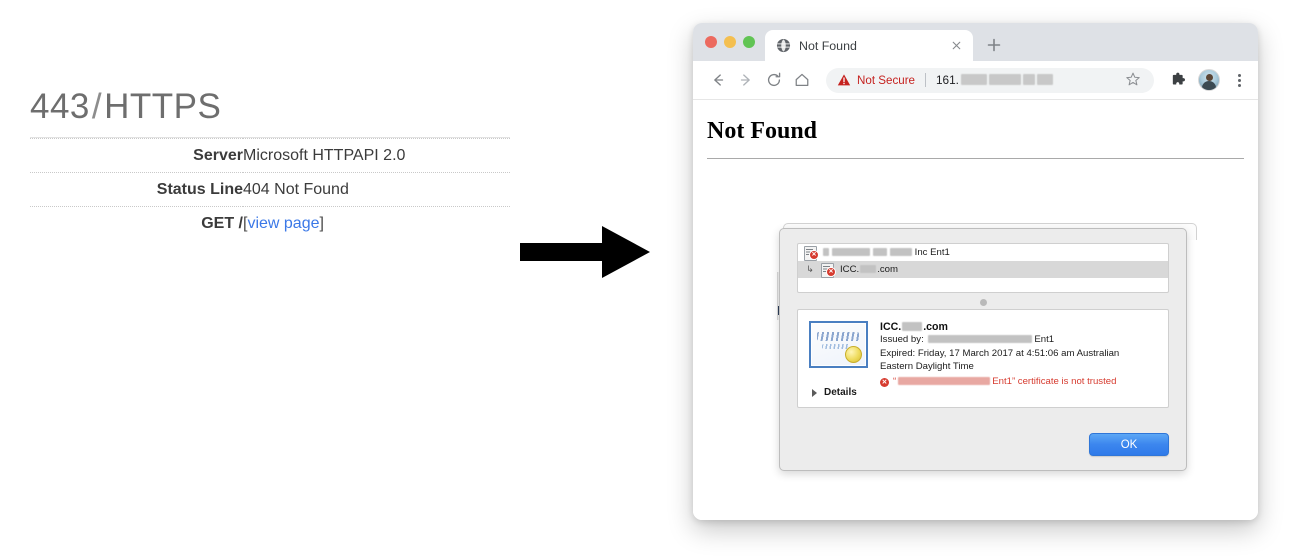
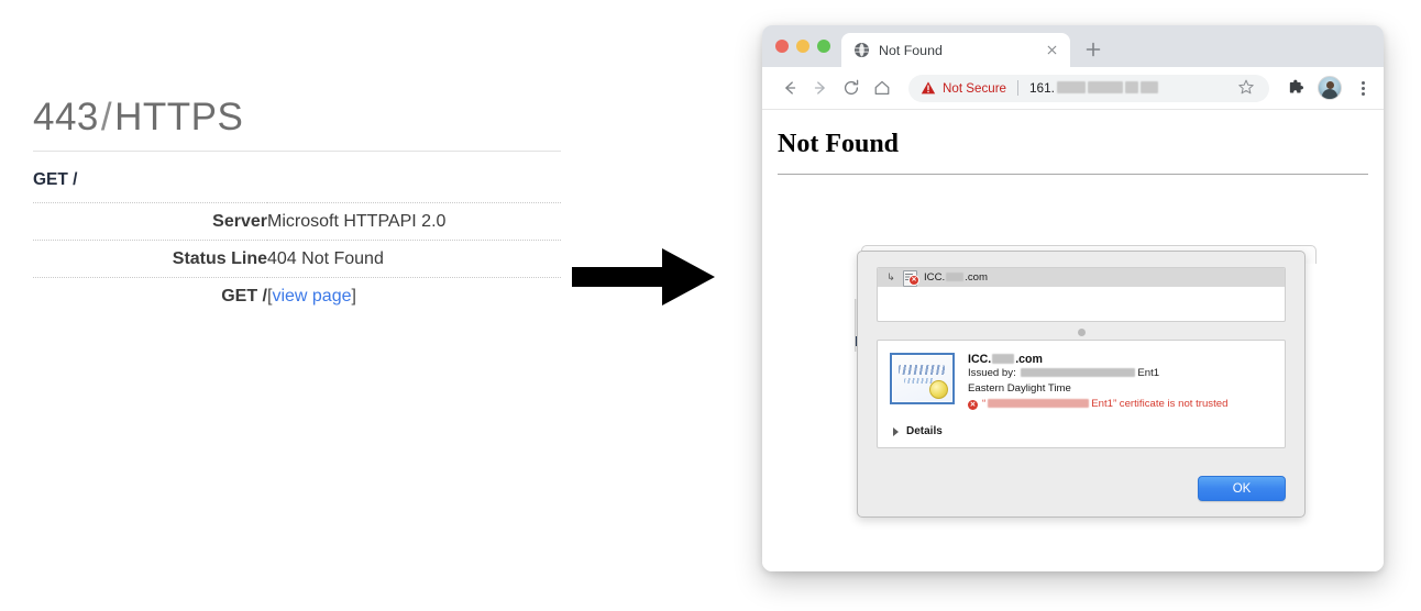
  443/HTTPS
+ GET /
  Server	Microsoft HTTPAPI 2.0
  Status Line	404 Not Found
  GET /	[view page]
  Not Found
  Not Secure
  161.
  Not Found
- Inc Ent1
  ↳
  ICC. .com
  ICC. .com
  Issued by: Ent1
- Expired: Friday, 17 March 2017 at 4:51:06 am Australian
  Eastern Daylight Time
  “ Ent1” certificate is not trusted
  Details
  OK
